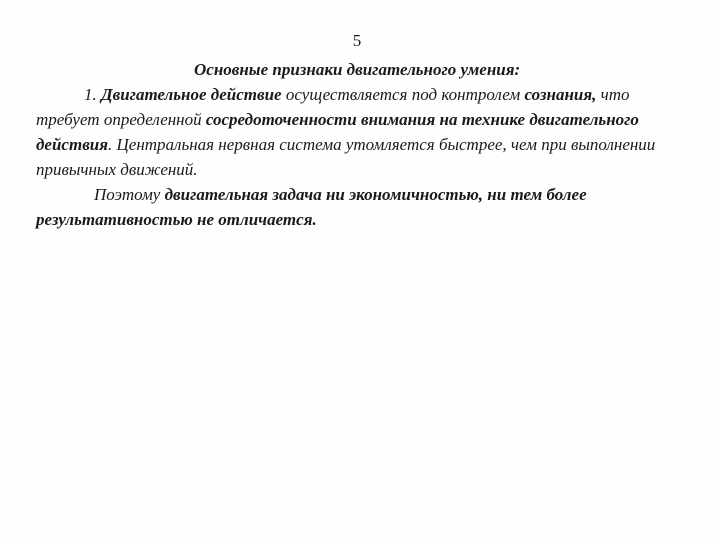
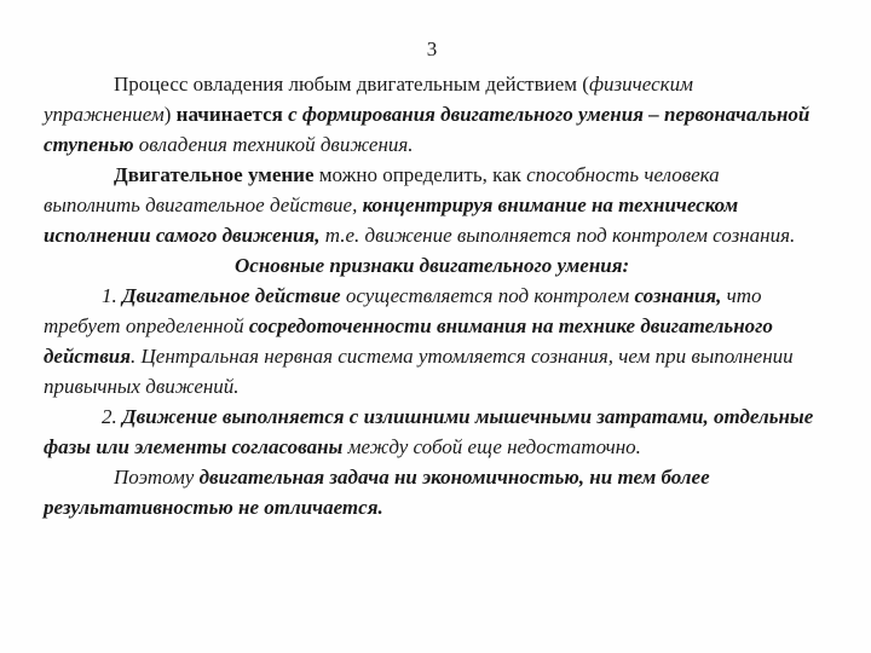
- 5
+ 3
+ Процесс овладения любым двигательным действием (физическим упражнением) начинается с формирования двигательного умения – первоначальной ступенью овладения техникой движения.
+ Двигательное умение можно определить, как способность человека выполнить двигательное действие, концентрируя внимание на техническом исполнении самого движения, т.е. движение выполняется под контролем сознания.
  Основные признаки двигательного умения:
- 1. Двигательное действие осуществляется под контролем сознания, что требует определенной сосредоточенности внимания на технике двигательного действия. Центральная нервная система утомляется быстрее, чем при выполнении привычных движений.
+ 1. Двигательное действие осуществляется под контролем сознания, что требует определенной сосредоточенности внимания на технике двигательного действия. Центральная нервная система утомляется сознания, чем при выполнении привычных движений.
+ 2. Движение выполняется с излишними мышечными затратами, отдельные фазы или элементы согласованы между собой еще недостаточно.
  Поэтому двигательная задача ни экономичностью, ни тем более результативностью не отличается.
